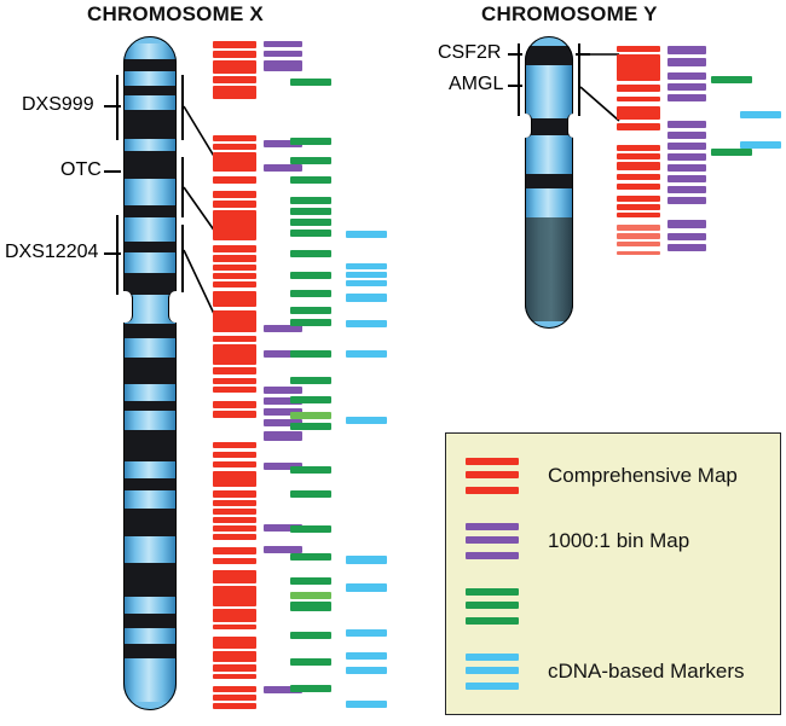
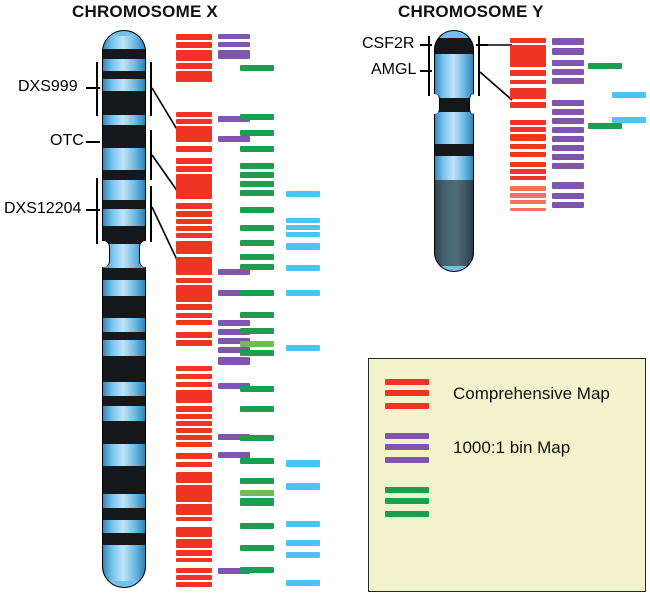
  CHROMOSOME X
  DXS999
  OTC
  DXS12204
  CHROMOSOME Y
  CSF2R
  AMGL
  Comprehensive Map
  1000:1 bin Map
- cDNA-based Markers
